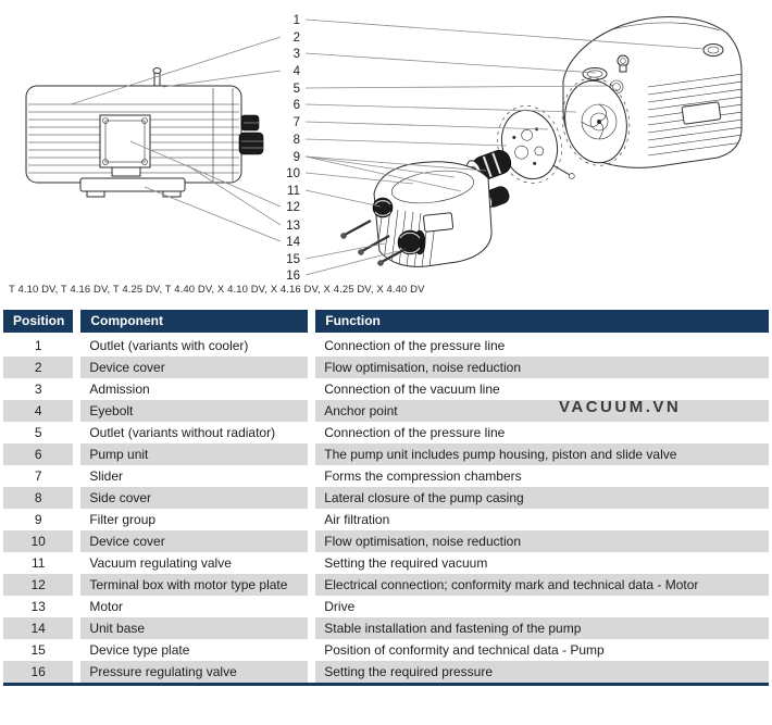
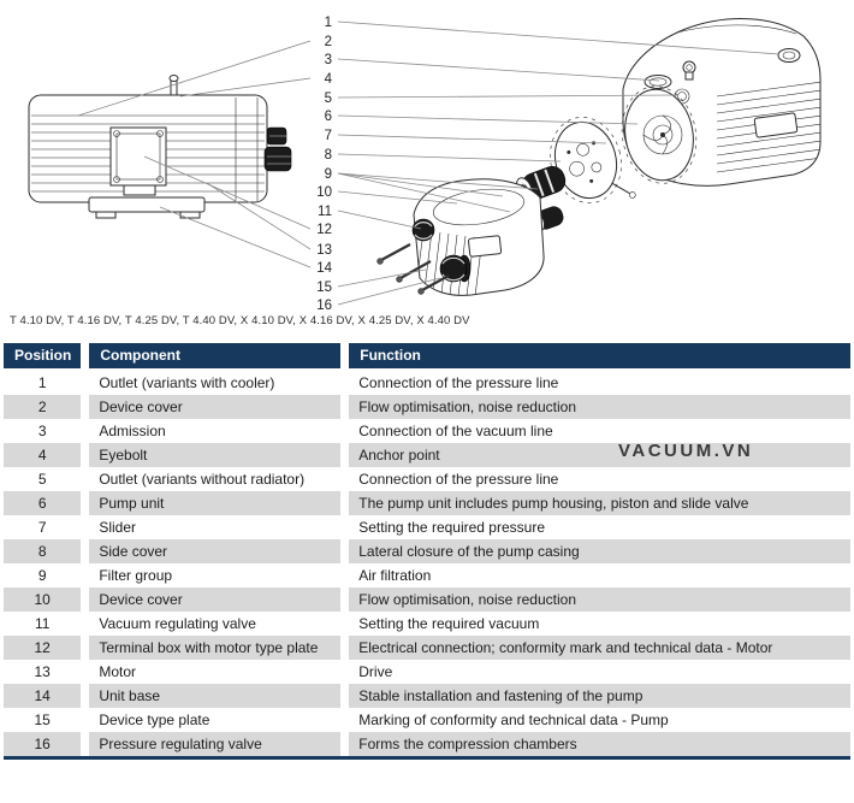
  1
  2
  3
  4
  5
  6
  7
  8
  9
  10
  11
  12
  13
  14
  15
  16
  T 4.10 DV, T 4.16 DV, T 4.25 DV, T 4.40 DV, X 4.10 DV, X 4.16 DV, X 4.25 DV, X 4.40 DV
  Position	Component	Function
  1	Outlet (variants with cooler)	Connection of the pressure line
  2	Device cover	Flow optimisation, noise reduction
  3	Admission	Connection of the vacuum line
  4	Eyebolt	Anchor point
  5	Outlet (variants without radiator)	Connection of the pressure line
  6	Pump unit	The pump unit includes pump housing, piston and slide valve
- 7	Slider	Forms the compression chambers
+ 7	Slider	Setting the required pressure
  8	Side cover	Lateral closure of the pump casing
  9	Filter group	Air filtration
  10	Device cover	Flow optimisation, noise reduction
  11	Vacuum regulating valve	Setting the required vacuum
  12	Terminal box with motor type plate	Electrical connection; conformity mark and technical data - Motor
  13	Motor	Drive
  14	Unit base	Stable installation and fastening of the pump
- 15	Device type plate	Position of conformity and technical data - Pump
+ 15	Device type plate	Marking of conformity and technical data - Pump
- 16	Pressure regulating valve	Setting the required pressure
+ 16	Pressure regulating valve	Forms the compression chambers
  VACUUM.VN
